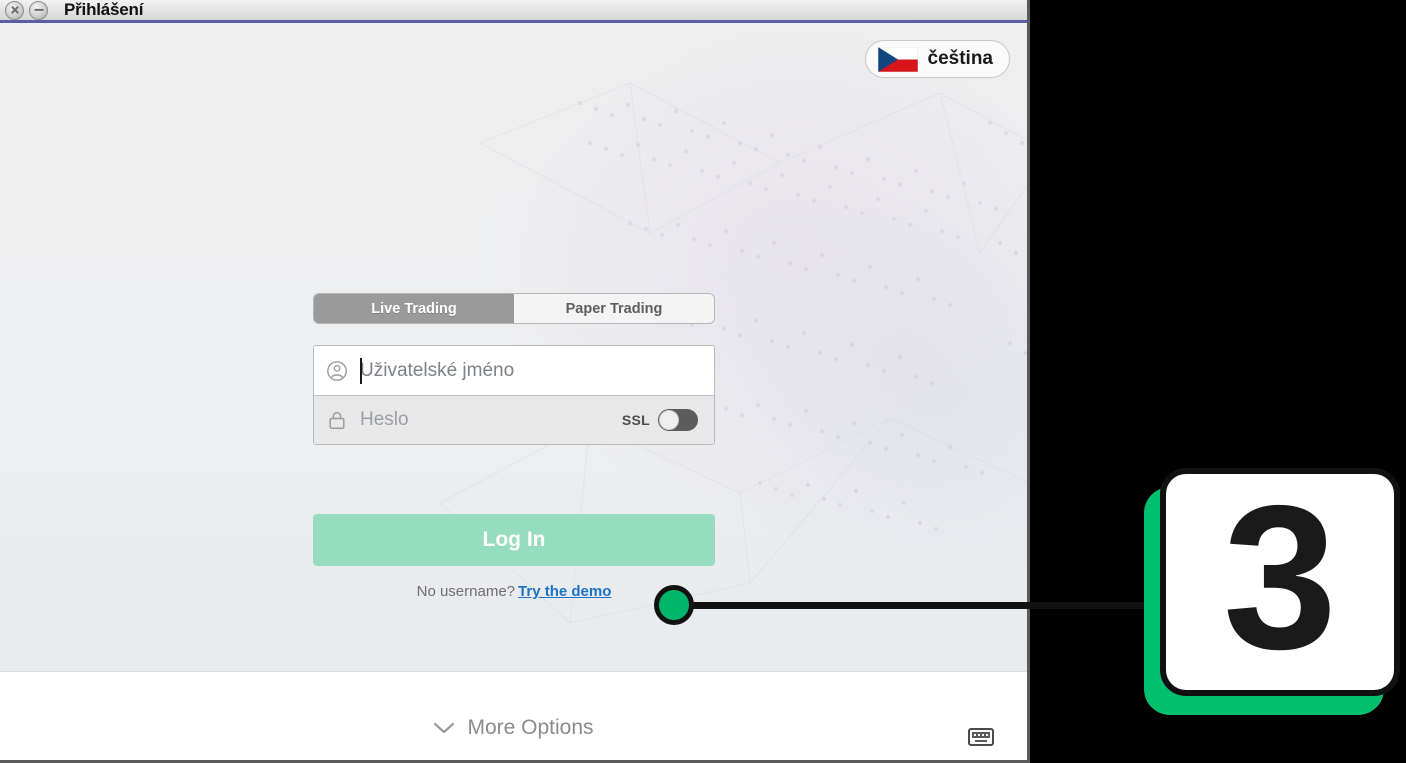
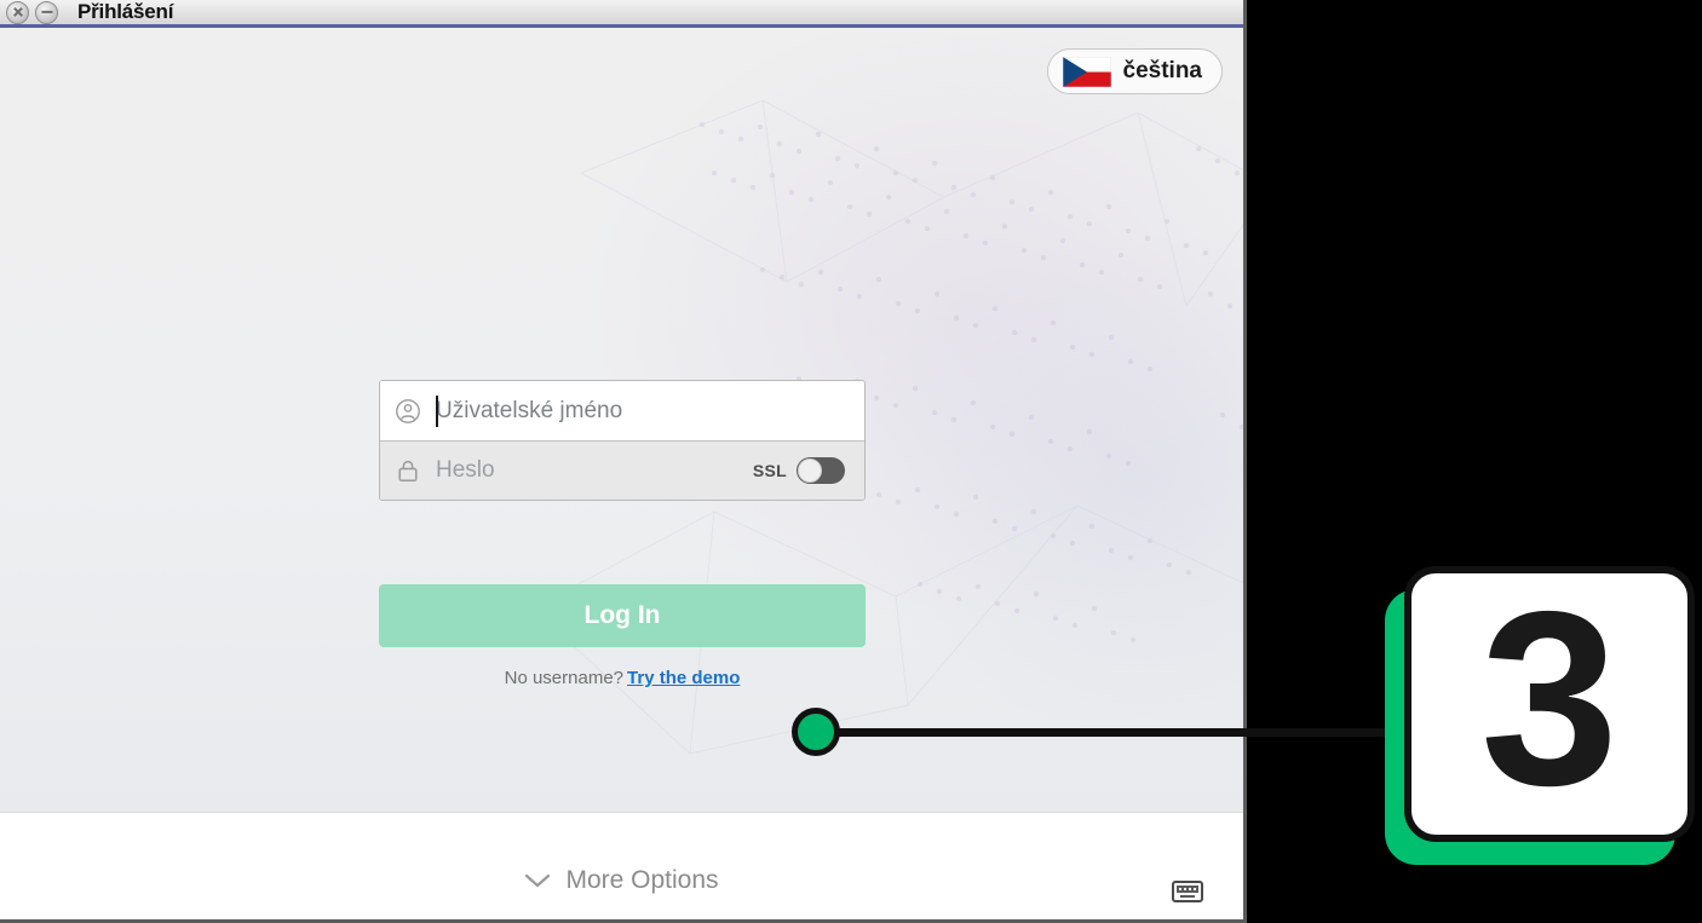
  Přihlášení
  čeština
- Live Trading
- Paper Trading
  Uživatelské jméno
  Heslo
  SSL
  Log In
  No username? Try the demo
  More Options
  3
